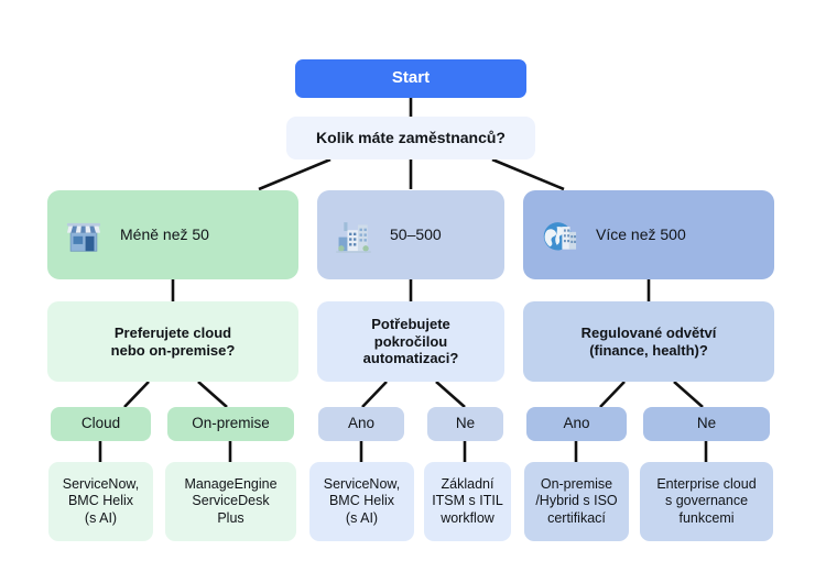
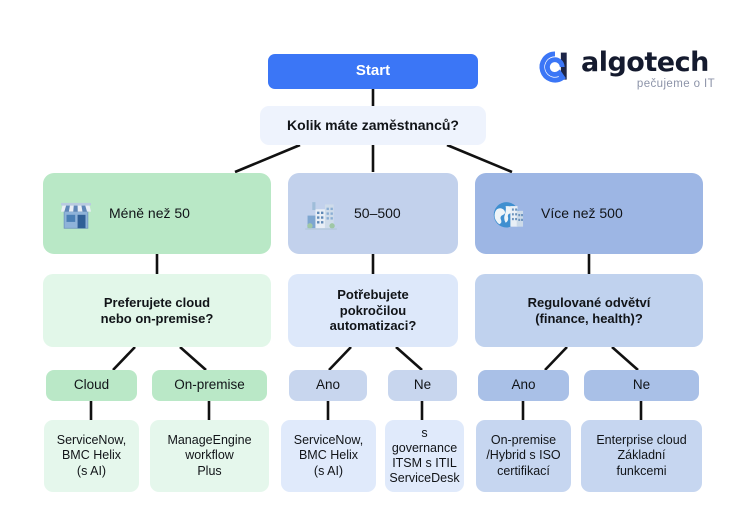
+ algotech
+ pečujeme o IT
  Start
  Kolik máte zaměstnanců?
  Méně než 50
  Preferujete cloud
  nebo on-premise?
  Cloud
  On-premise
  ServiceNow,
  BMC Helix
  (s AI)
  ManageEngine
- ServiceDesk
+ workflow
  Plus
  50–500
  Potřebujete
  pokročilou
  automatizaci?
  Ano
  Ne
  ServiceNow,
  BMC Helix
  (s AI)
- Základní
+ s governance
  ITSM s ITIL
- workflow
+ ServiceDesk
  Více než 500
  Regulované odvětví
  (finance, health)?
  Ano
  Ne
  On-premise
  /Hybrid s ISO
  certifikací
  Enterprise cloud
- s governance
+ Základní
  funkcemi
